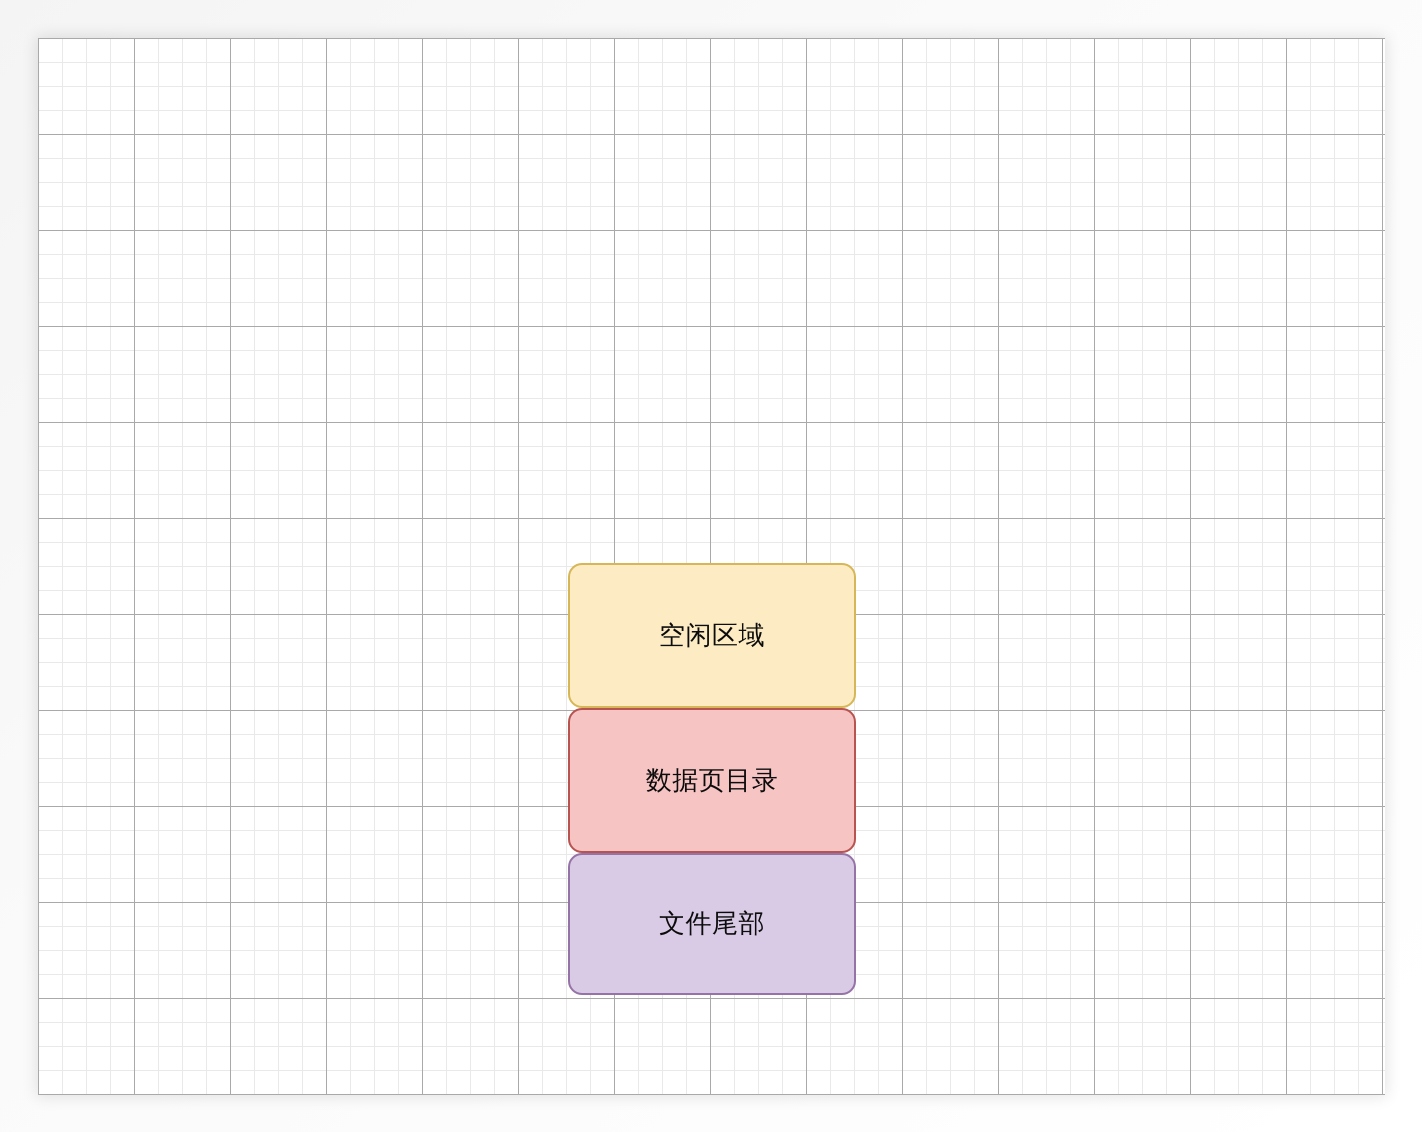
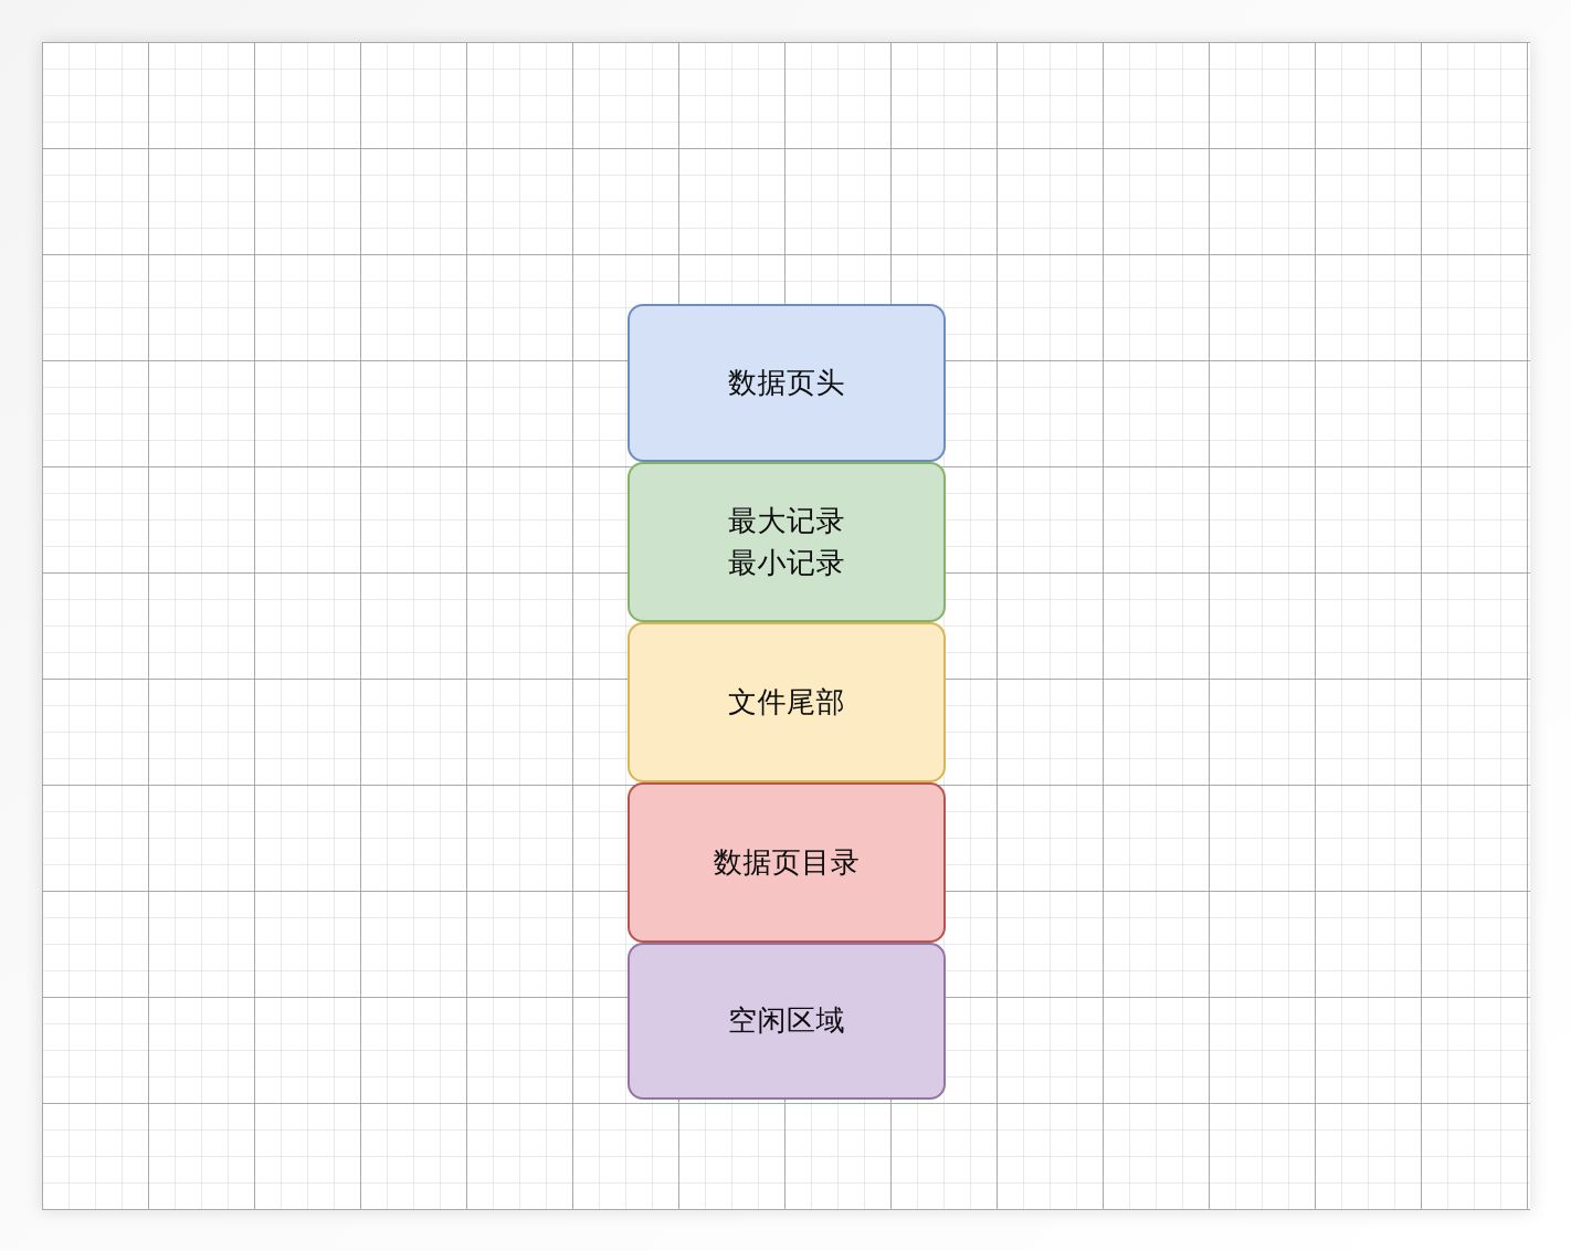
+ 数据页头
+ 最大记录
+ 最小记录
- 空闲区域
+ 文件尾部
  数据页目录
- 文件尾部
+ 空闲区域
